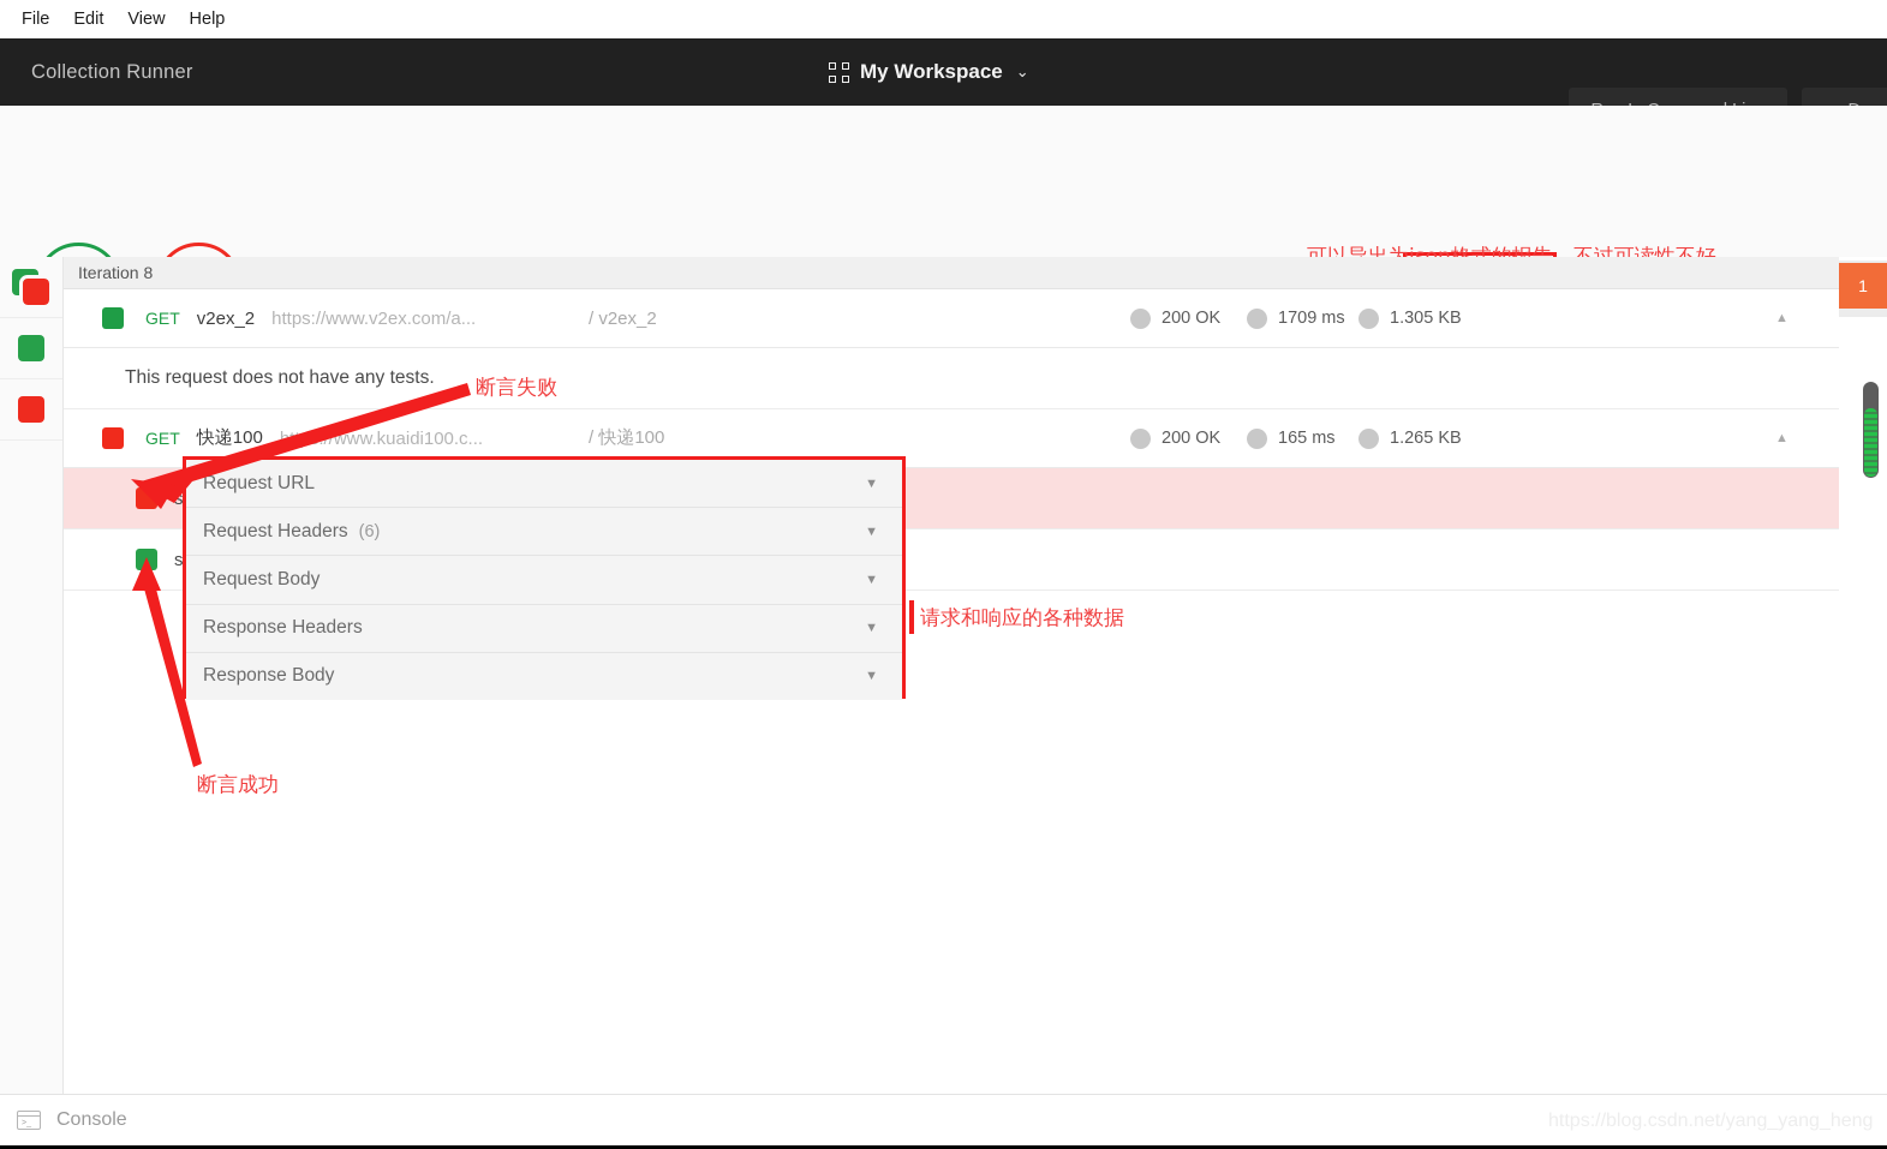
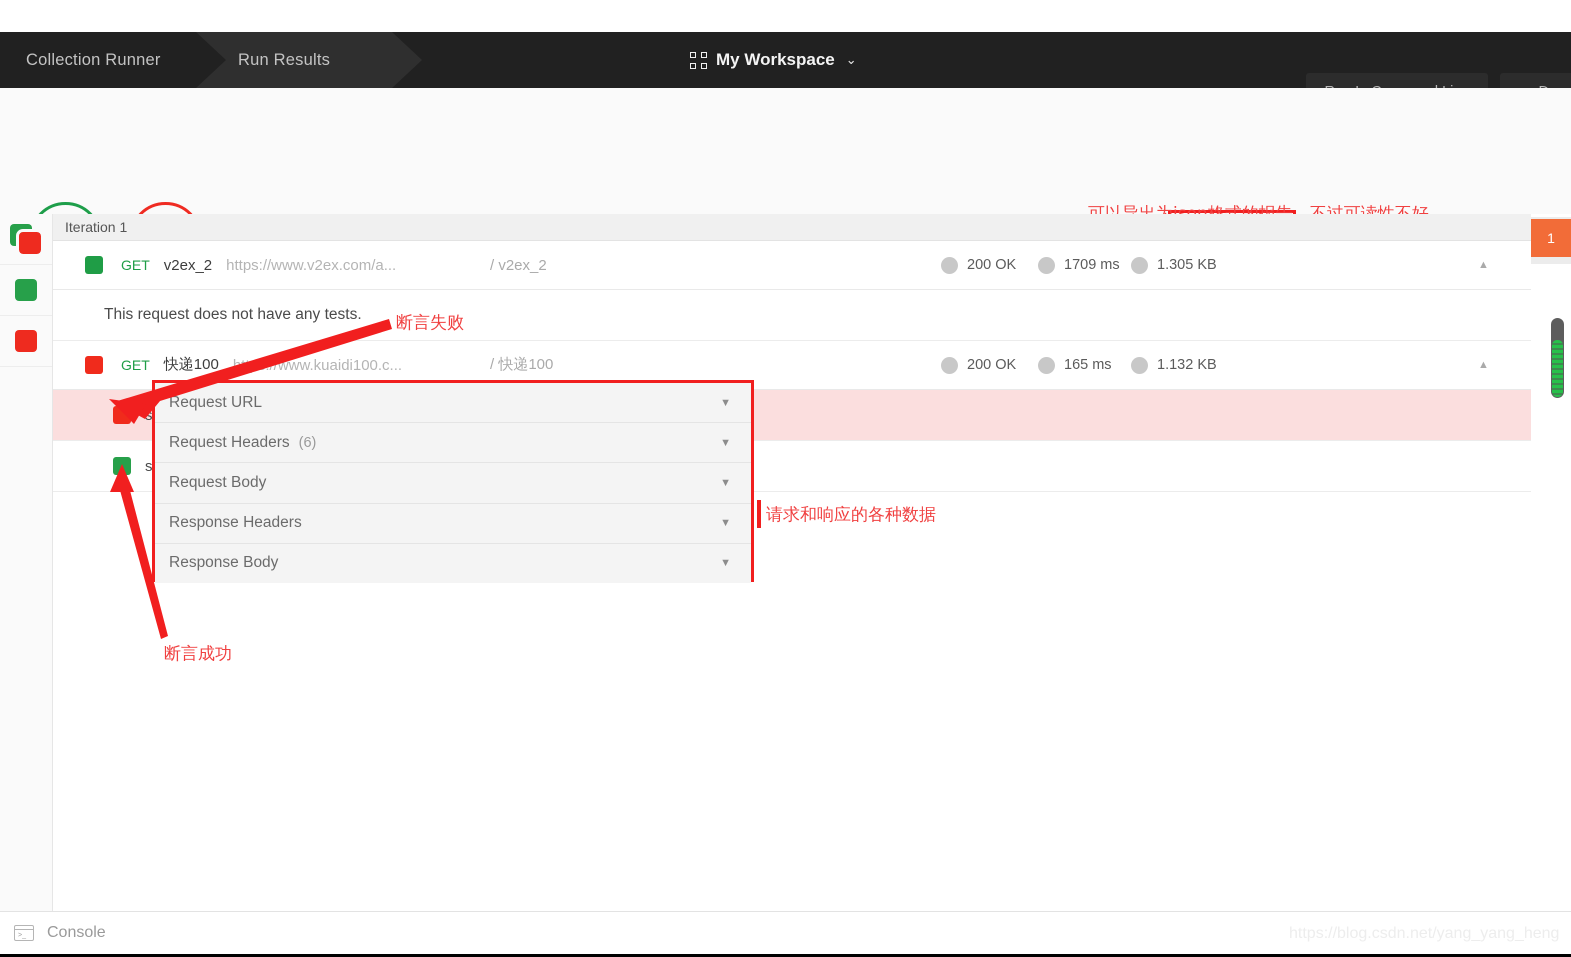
- File
- Edit
- View
- Help
  Collection Runner
+ Run Results
  My Workspace
  ⌄
- Iteration 8
+ Iteration 1
  GET
  v2ex_2
  https://www.v2ex.com/a...
  / v2ex_2
  200 OK
  1709 ms
  1.305 KB
  ▲
  This request does not have any tests.
  GET
  快递100
  / 快递100
  200 OK
  165 ms
- 1.265 KB
+ 1.132 KB
  ▲
  s
  s
  Request URL
  ▼
  Request Headers
  (6)
  ▼
  Request Body
  ▼
  Response Headers
  ▼
  Response Body
  ▼
  断言失败
  断言成功
  请求和响应的各种数据
  1
  Console
